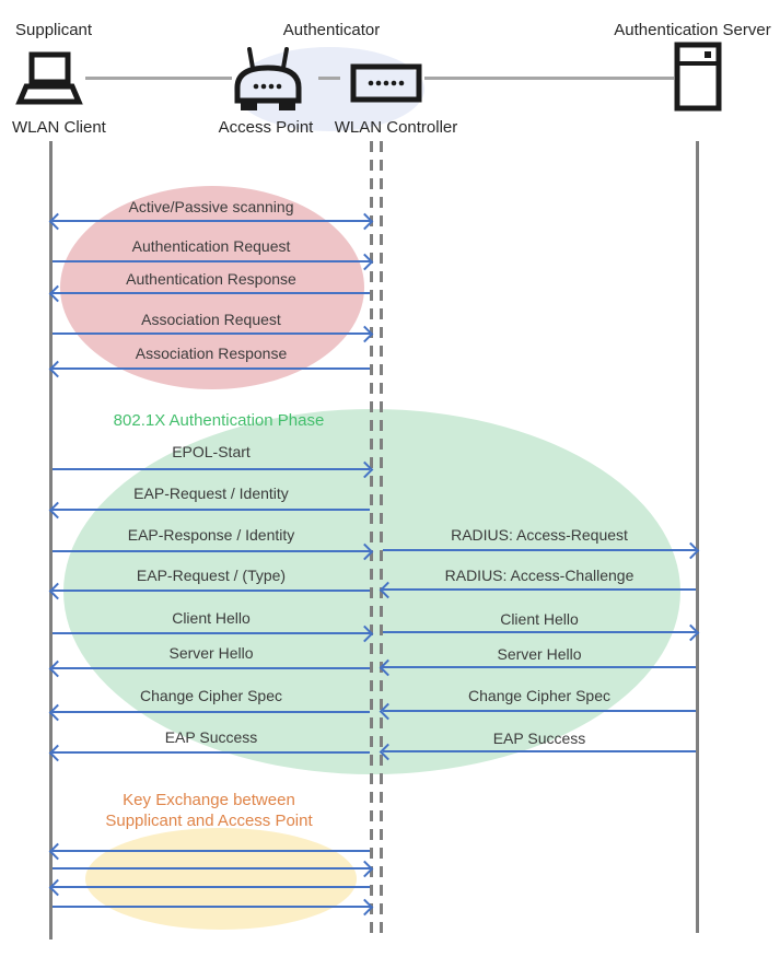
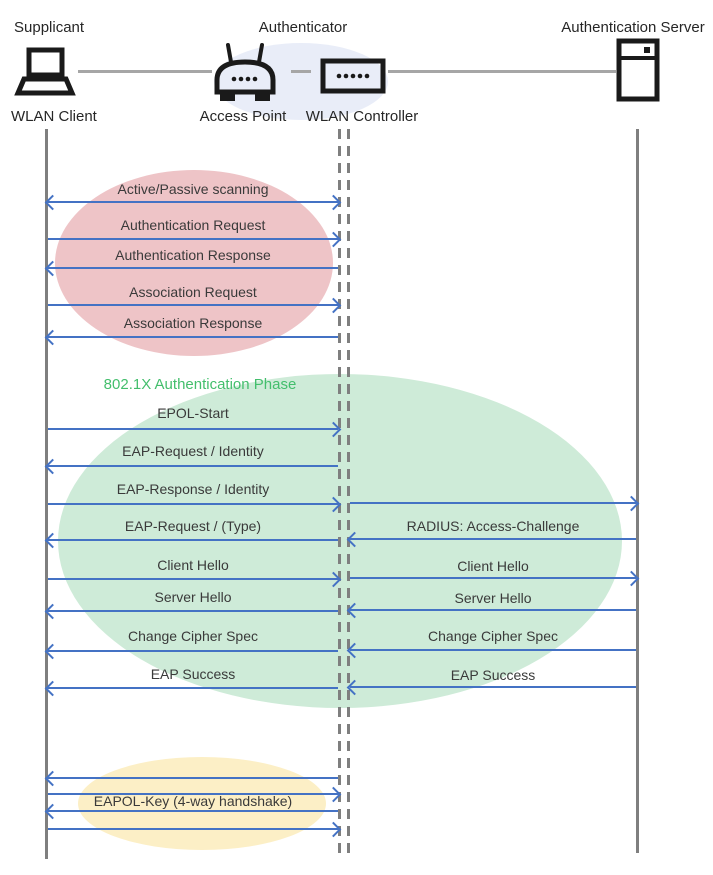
  Supplicant
  Authenticator
  Authentication Server
  WLAN Client
  Access Point
  WLAN Controller
  802.1X Authentication Phase
- Key Exchange between
- Supplicant and Access Point
  Active/Passive scanning
  Authentication Request
  Authentication Response
  Association Request
  Association Response
  EPOL-Start
  EAP-Request / Identity
  EAP-Response / Identity
- RADIUS: Access-Request
  EAP-Request / (Type)
  RADIUS: Access-Challenge
  Client Hello
  Client Hello
  Server Hello
  Server Hello
  Change Cipher Spec
  Change Cipher Spec
  EAP Success
  EAP Success
+ EAPOL-Key (4-way handshake)
